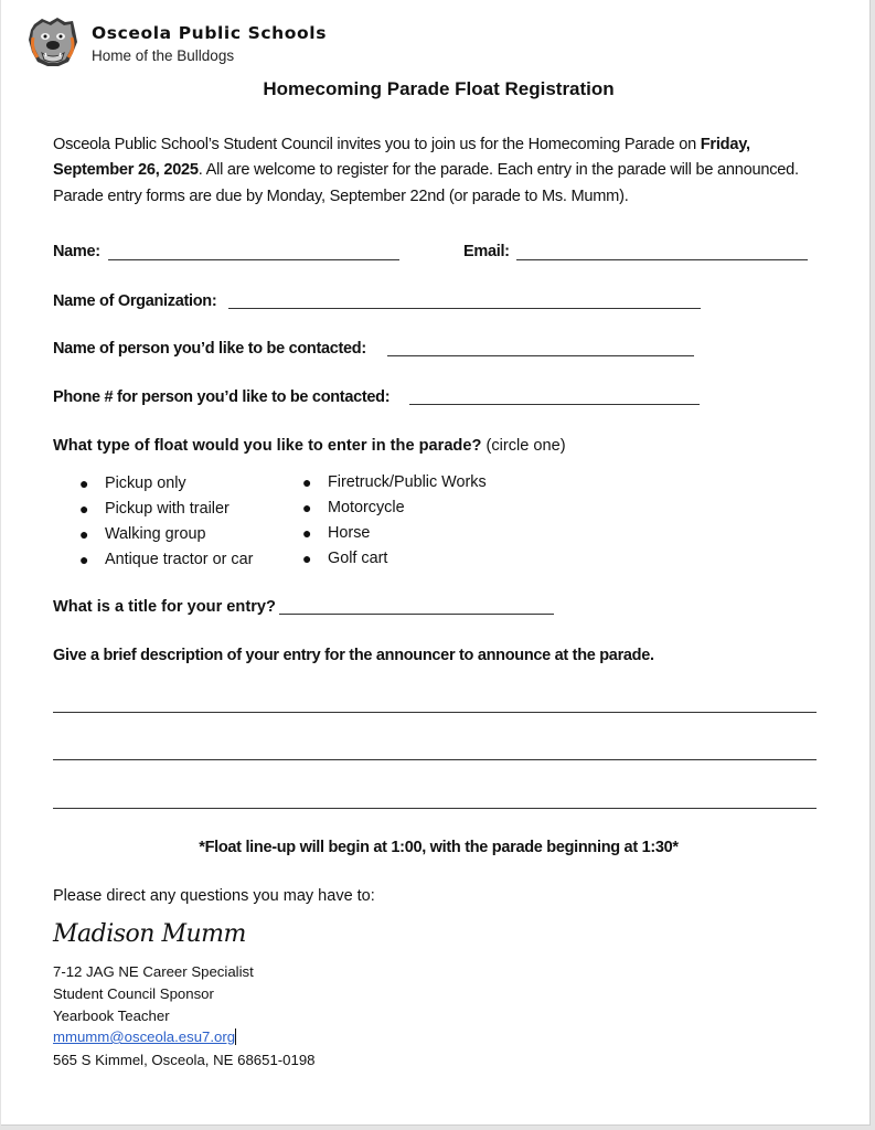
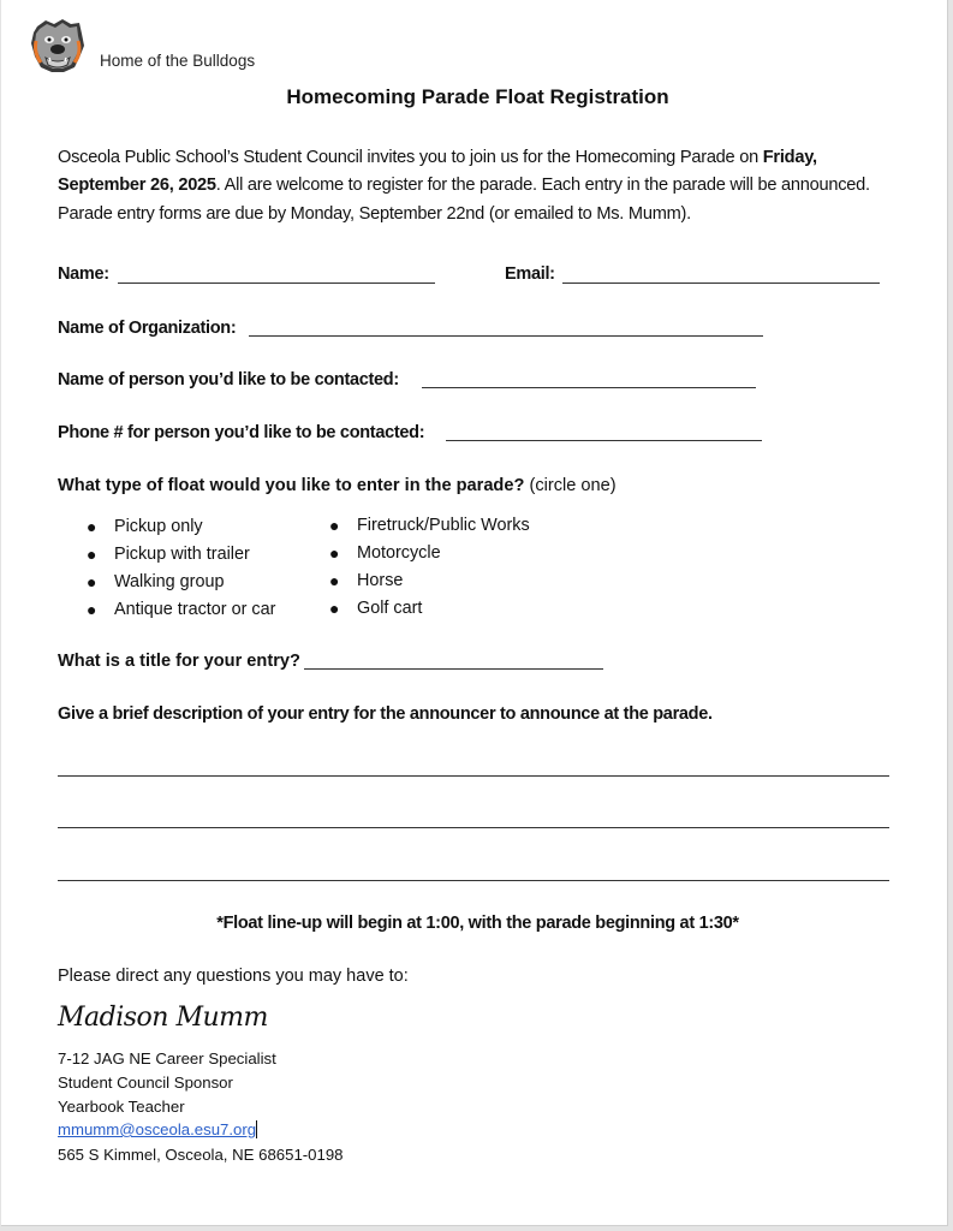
- Osceola Public Schools
  Home of the Bulldogs
  Homecoming Parade Float Registration
- Osceola Public School’s Student Council invites you to join us for the Homecoming Parade on Friday, September 26, 2025. All are welcome to register for the parade. Each entry in the parade will be announced. Parade entry forms are due by Monday, September 22nd (or parade to Ms. Mumm).
+ Osceola Public School’s Student Council invites you to join us for the Homecoming Parade on Friday, September 26, 2025. All are welcome to register for the parade. Each entry in the parade will be announced. Parade entry forms are due by Monday, September 22nd (or emailed to Ms. Mumm).
  Name:
  Email:
  Name of Organization:
  Name of person you’d like to be contacted:
  Phone # for person you’d like to be contacted:
  What type of float would you like to enter in the parade? (circle one)
  ●
  Pickup only
  ●
  Pickup with trailer
  ●
  Walking group
  ●
  Antique tractor or car
  ●
  Firetruck/Public Works
  ●
  Motorcycle
  ●
  Horse
  ●
  Golf cart
  What is a title for your entry?
  Give a brief description of your entry for the announcer to announce at the parade.
  *Float line-up will begin at 1:00, with the parade beginning at 1:30*
  Please direct any questions you may have to:
  Madison Mumm
  7-12 JAG NE Career Specialist
  Student Council Sponsor
  Yearbook Teacher
  mmumm@osceola.esu7.org
  565 S Kimmel, Osceola, NE 68651-0198
